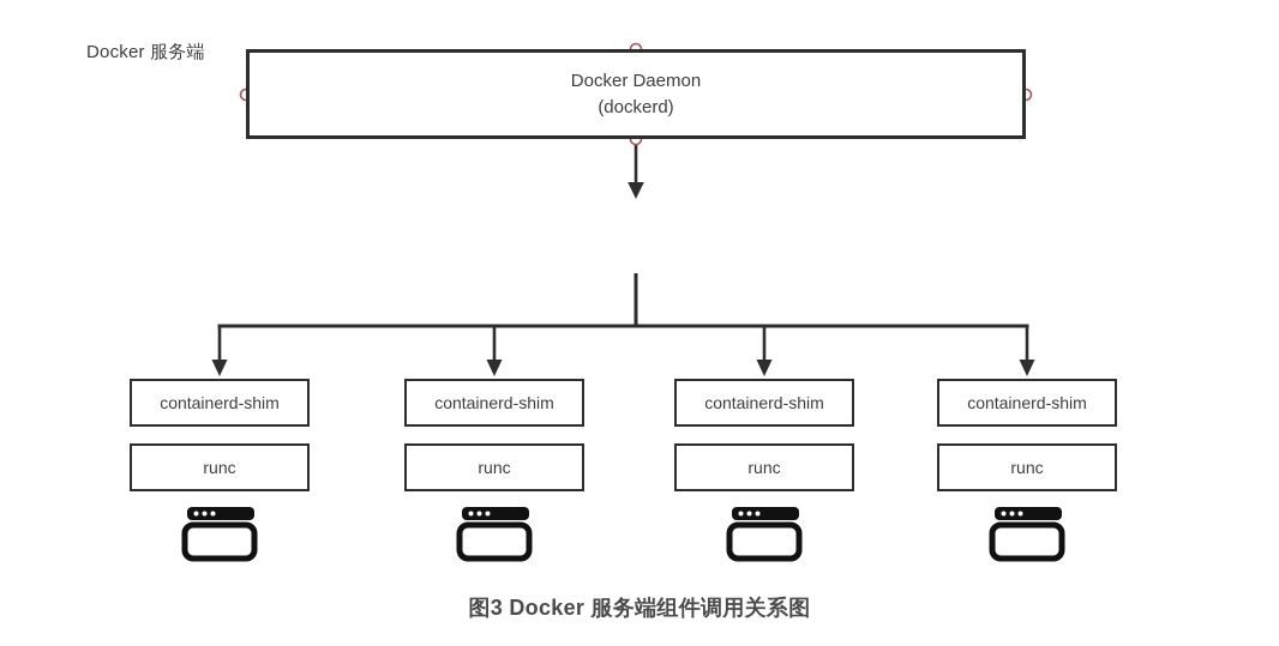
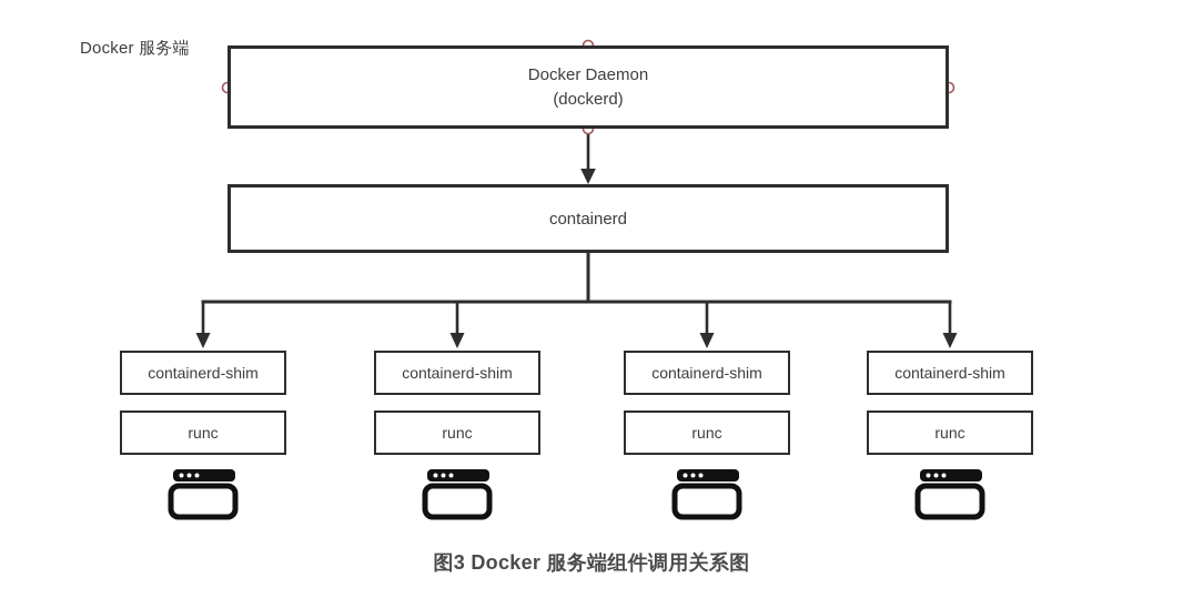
  Docker 服务端
  Docker Daemon
  (dockerd)
+ containerd
  containerd-shim
  runc
  containerd-shim
  runc
  containerd-shim
  runc
  containerd-shim
  runc
  图3 Docker 服务端组件调用关系图
